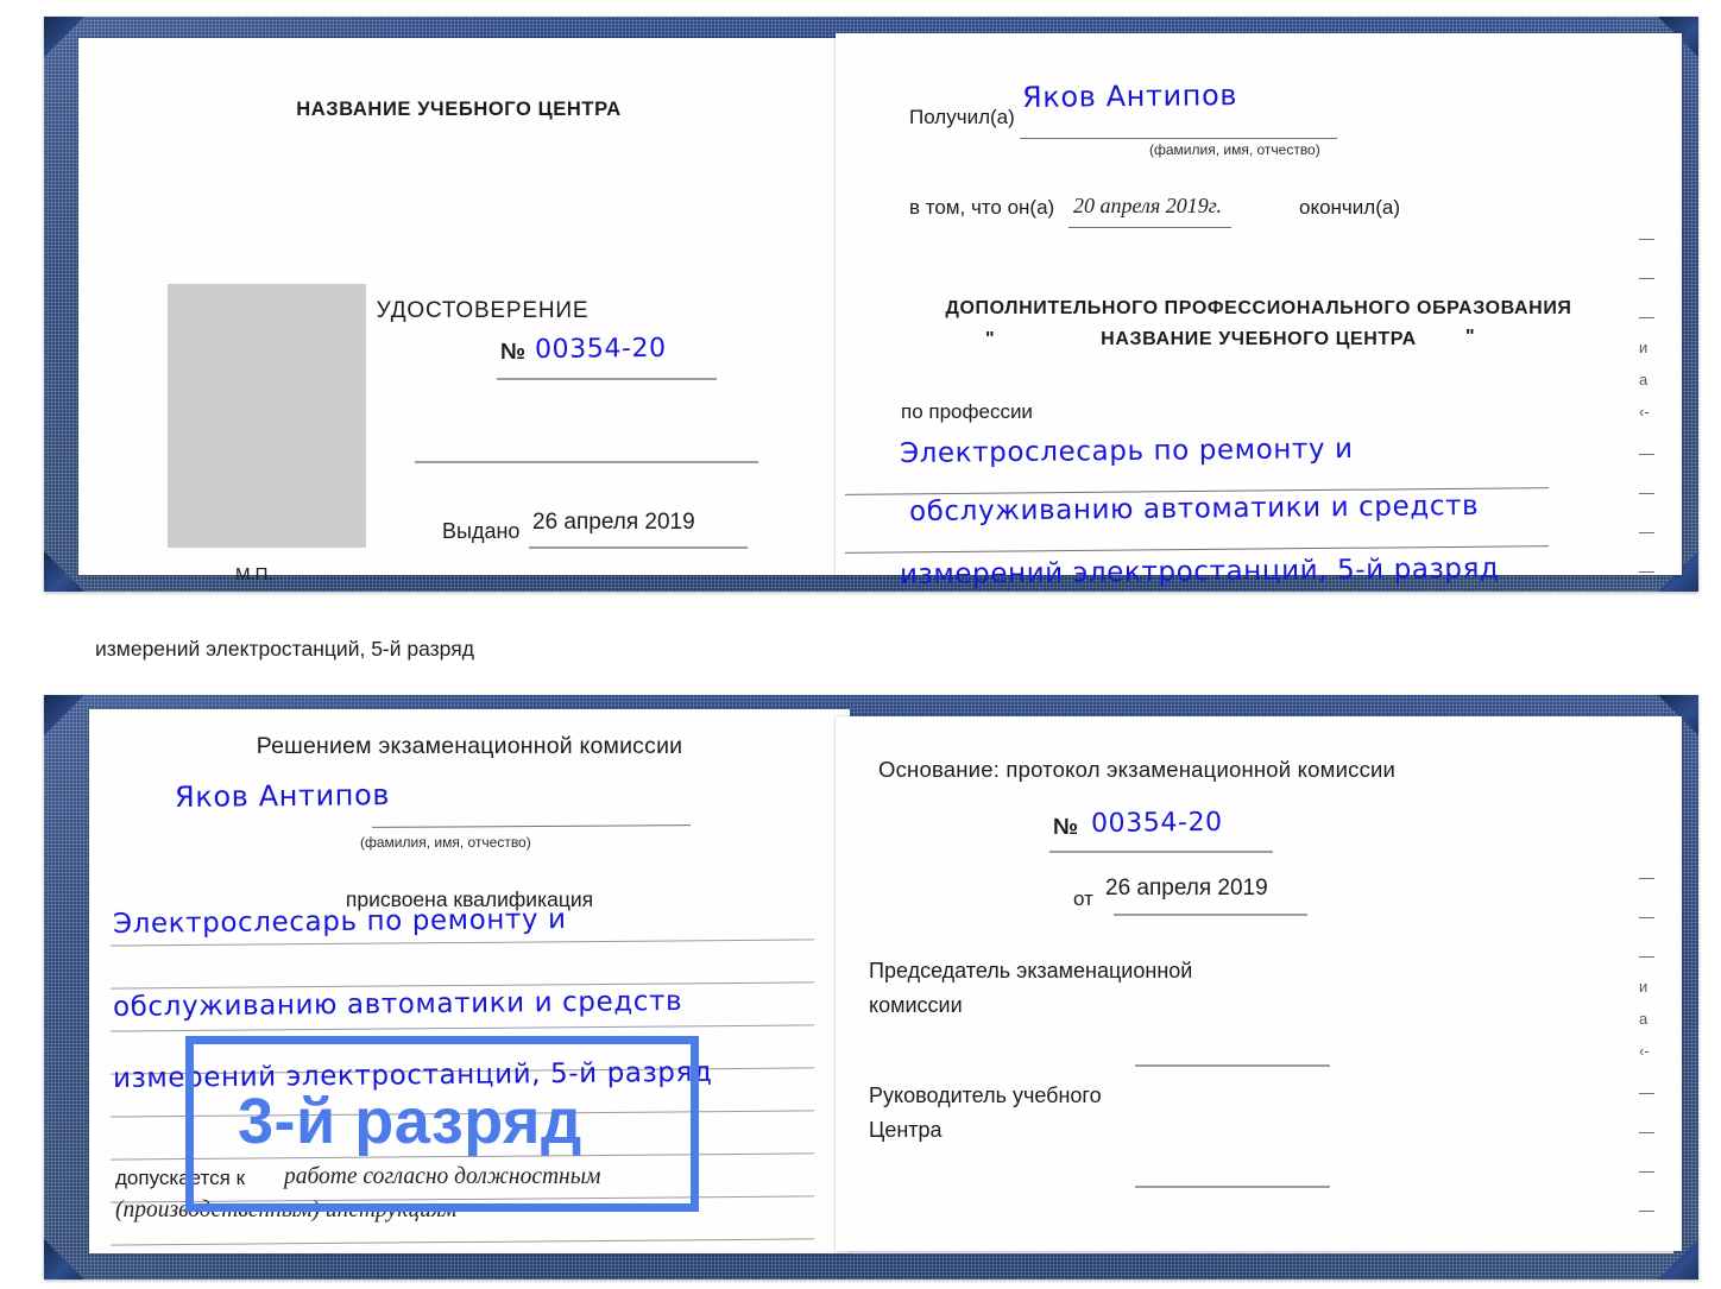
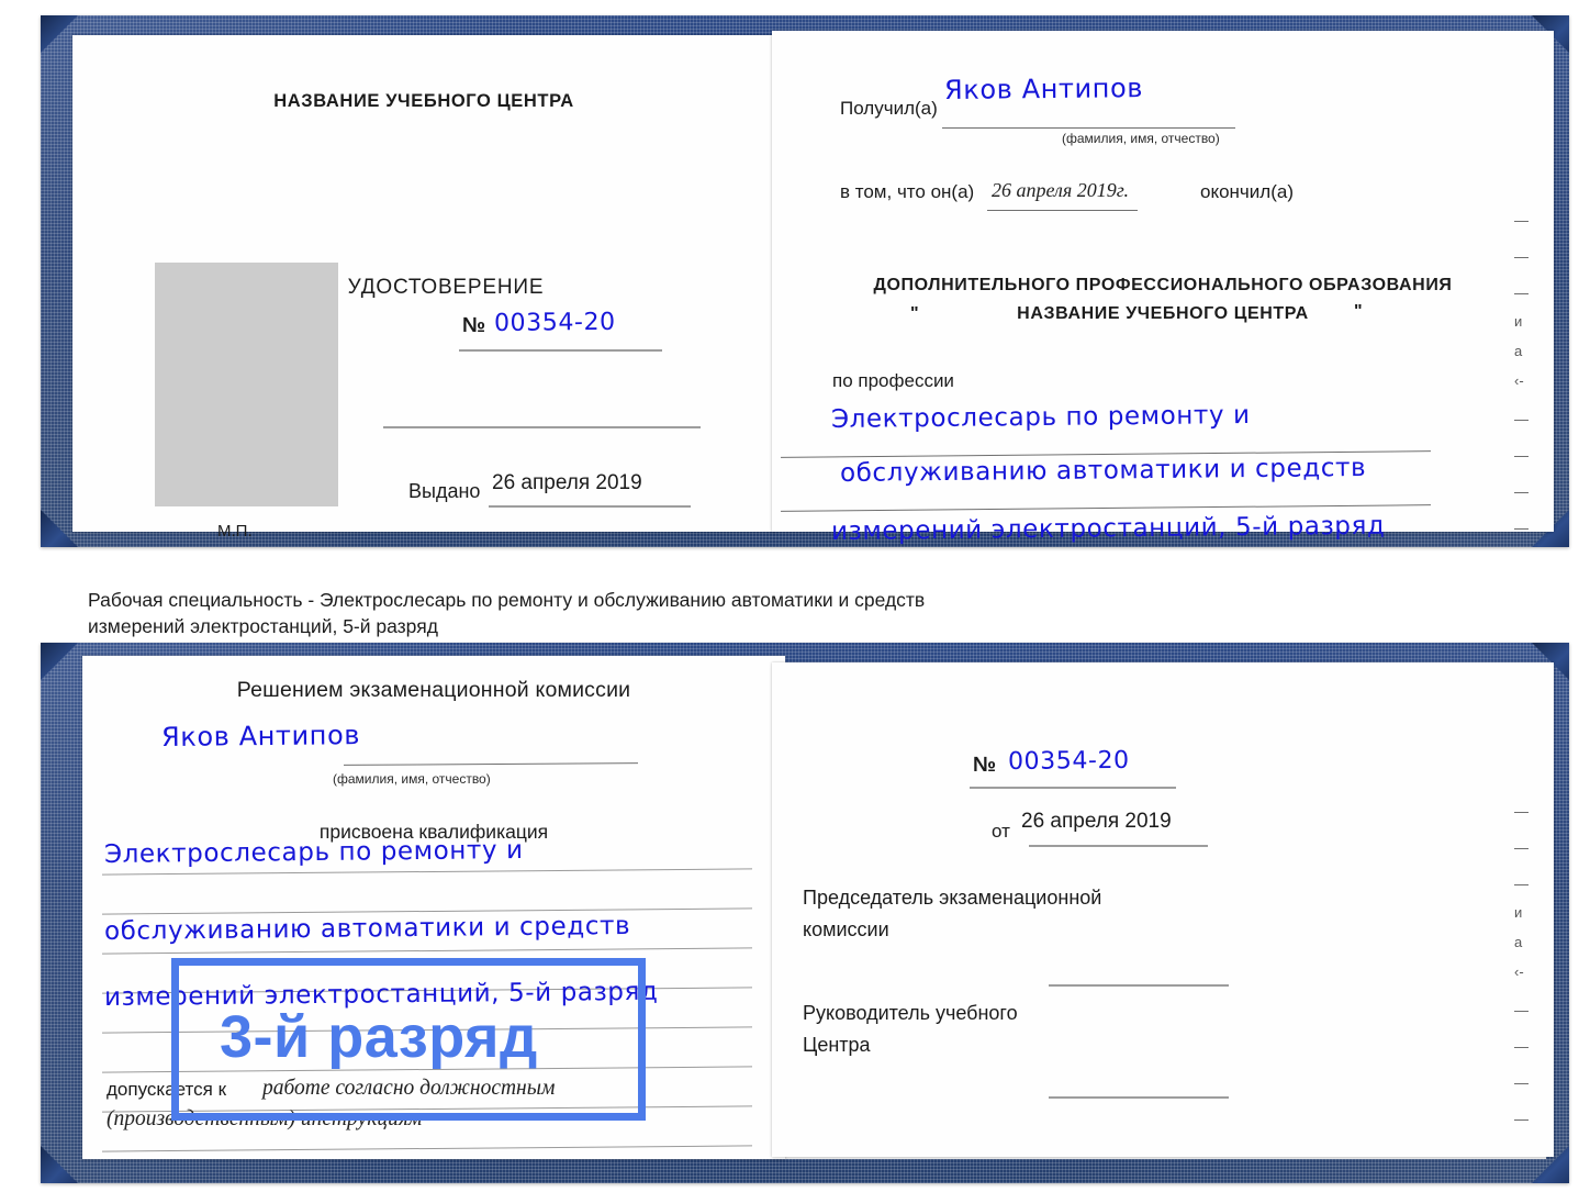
  НАЗВАНИЕ УЧЕБНОГО ЦЕНТРА
  УДОСТОВЕРЕНИЕ
  №
  00354-20
  Выдано
  26 апреля 2019
  М.П.
  Получил(а)
  Яков Антипов
  (фамилия, имя, отчество)
  в том, что он(а)
- 20 апреля 2019г.
+ 26 апреля 2019г.
  окончил(а)
  ДОПОЛНИТЕЛЬНОГО ПРОФЕССИОНАЛЬНОГО ОБРАЗОВАНИЯ
  "
  НАЗВАНИЕ УЧЕБНОГО ЦЕНТРА
  "
  по профессии
  Электрослесарь по ремонту и
  обслуживанию автоматики и средств
  измерений электростанций, 5-й разряд
  —
  —
  —
  и
  а
  ‹-
  —
  —
  —
  —
+ Рабочая специальность - Электрослесарь по ремонту и обслуживанию автоматики и средств
  измерений электростанций, 5-й разряд
  Решением экзаменационной комиссии
  Яков Антипов
  (фамилия, имя, отчество)
  присвоена квалификация
  Электрослесарь по ремонту и
  обслуживанию автоматики и средств
  измерений электростанций, 5-й разряд
  допускается к
  работе согласно должностным
  (производственным) инструкциям
- Основание: протокол экзаменационной комиссии
  №
  00354-20
  от
  26 апреля 2019
  Председатель экзаменационной
  комиссии
  Руководитель учебного
  Центра
  —
  —
  —
  и
  а
  ‹-
  —
  —
  —
  —
  3-й разряд
